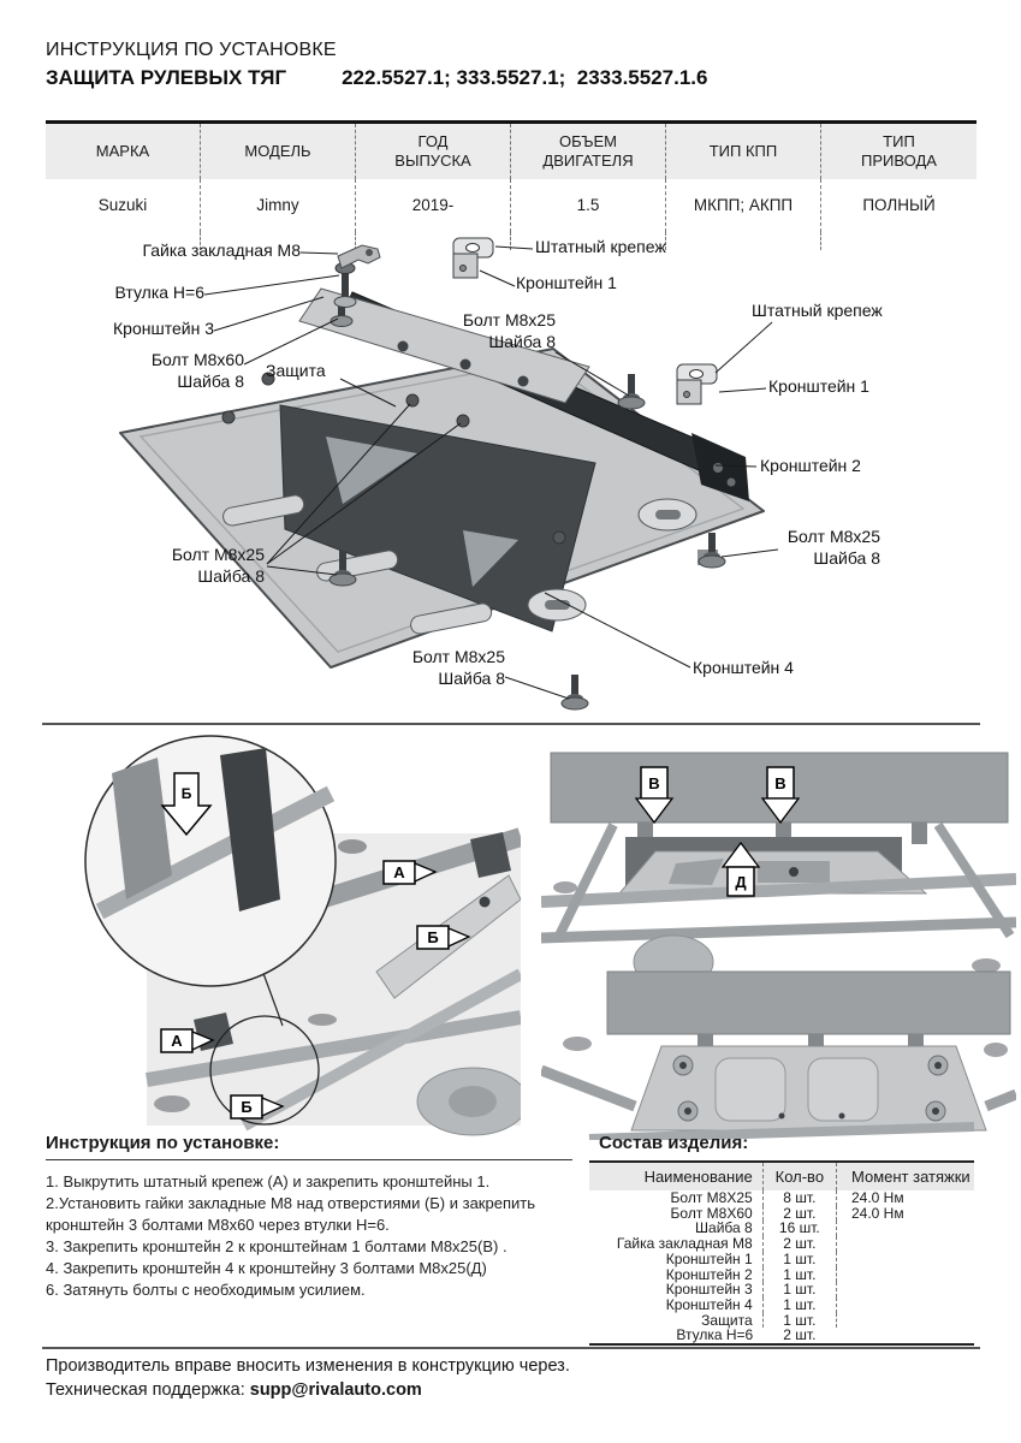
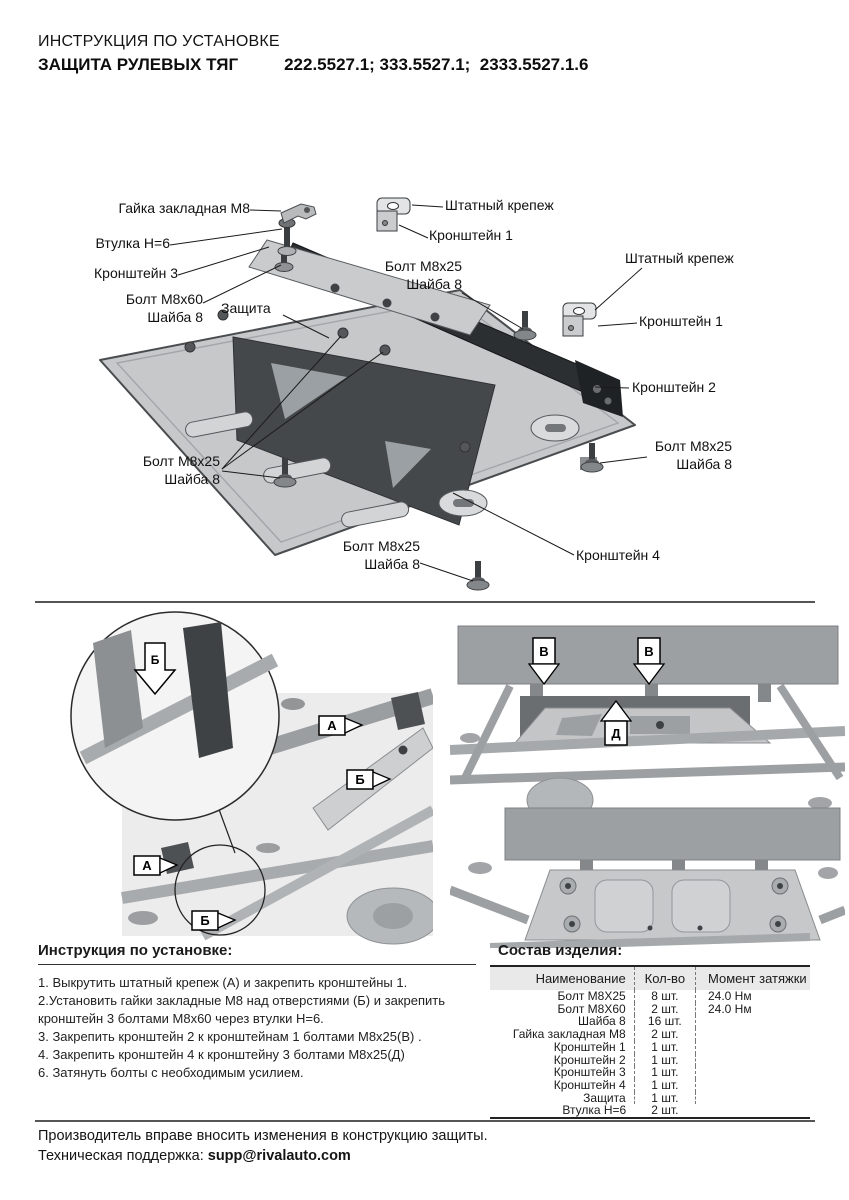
  ИНСТРУКЦИЯ ПО УСТАНОВКЕ
  ЗАЩИТА РУЛЕВЫХ ТЯГ
  222.5527.1; 333.5527.1; 2333.5527.1.6
- МАРКА
- МОДЕЛЬ
- ГОД
- ВЫПУСКА
- ОБЪЕМ
- ДВИГАТЕЛЯ
- ТИП КПП
- ТИП
- ПРИВОДА
- Suzuki
- Jimny
- 2019-
- 1.5
- МКПП; АКПП
- ПОЛНЫЙ
  Гайка закладная М8
  Втулка Н=6
  Кронштейн 3
  Болт М8х60
  Шайба 8
  Защита
  Штатный крепеж
  Кронштейн 1
  Болт М8х25
  Шайба 8
  Штатный крепеж
  Кронштейн 1
  Кронштейн 2
  Болт М8х25
  Шайба 8
  Кронштейн 4
  Болт М8х25
  Шайба 8
  Болт М8х25
  Шайба 8
  Б
  А
  Б
  А
  Б
  В
  В
  Д
  Инструкция по установке:
  1. Выкрутить штатный крепеж (А) и закрепить кронштейны 1.
  2.Установить гайки закладные М8 над отверстиями (Б) и закрепить кронштейн 3 болтами М8х60 через втулки Н=6.
  3. Закрепить кронштейн 2 к кронштейнам 1 болтами М8х25(В) .
  4. Закрепить кронштейн 4 к кронштейну 3 болтами М8х25(Д)
  6. Затянуть болты с необходимым усилием.
  Состав изделия:
  Наименование	Кол-во	Момент затяжки
  Болт М8Х25	8 шт.	24.0 Нм
  Болт М8Х60	2 шт.	24.0 Нм
  Шайба 8	16 шт.
  Гайка закладная М8	2 шт.
  Кронштейн 1	1 шт.
  Кронштейн 2	1 шт.
  Кронштейн 3	1 шт.
  Кронштейн 4	1 шт.
  Защита	1 шт.
  Втулка Н=6	2 шт.
- Производитель вправе вносить изменения в конструкцию через.
+ Производитель вправе вносить изменения в конструкцию защиты.
  Техническая поддержка: supp@rivalauto.com
